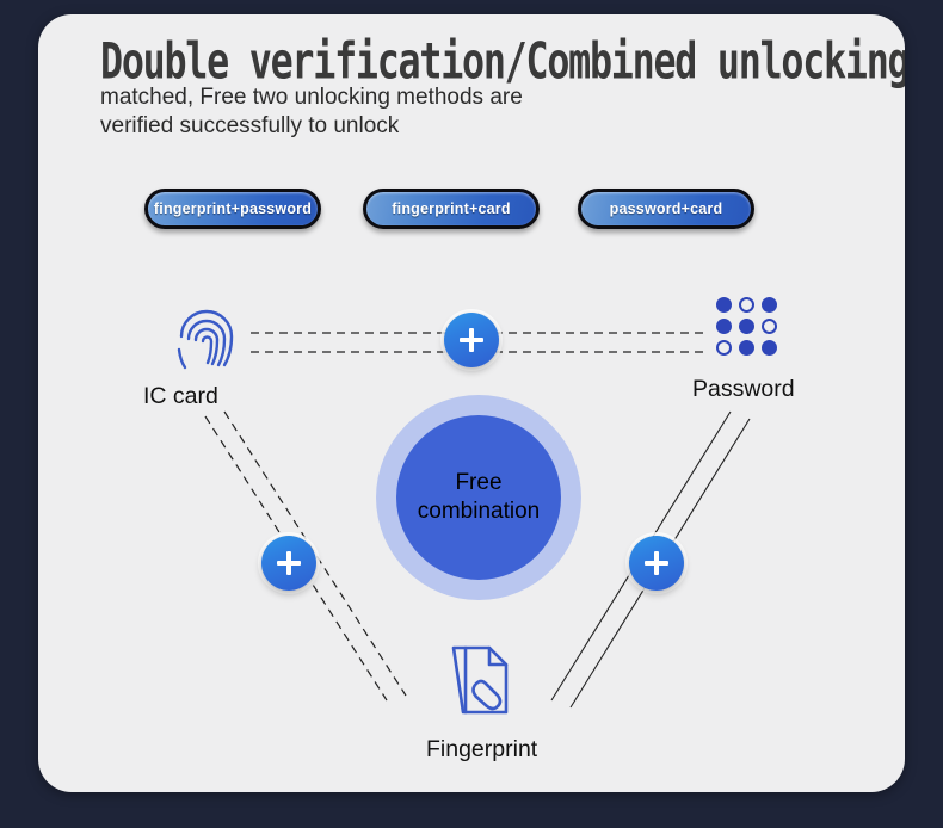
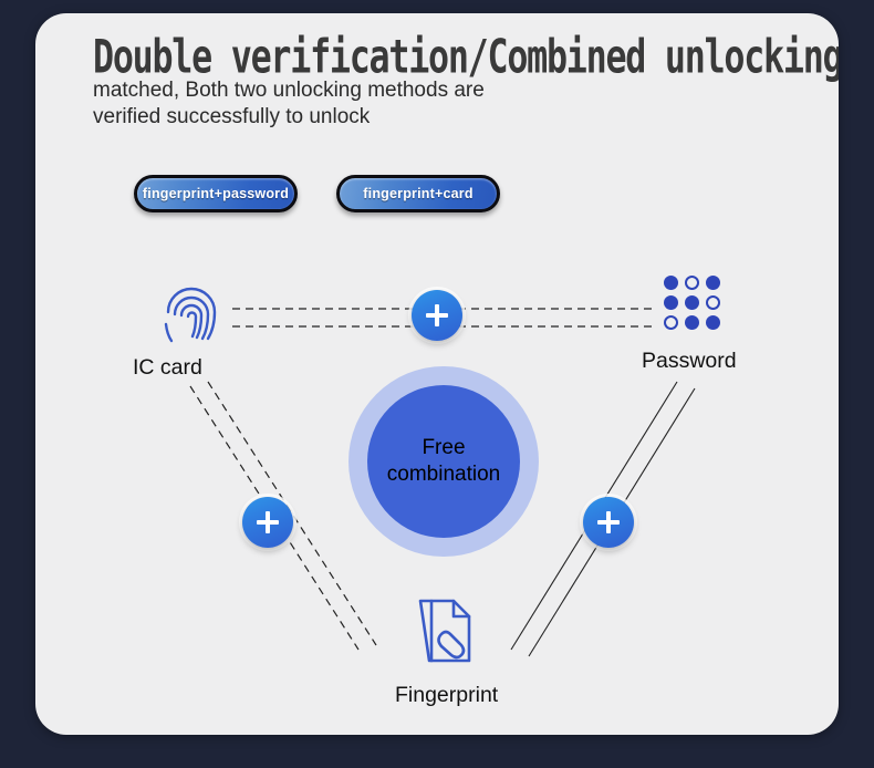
  Double verification/Combined unlocking
- matched, Free two unlocking methods are
+ matched, Both two unlocking methods are
  verified successfully to unlock
  fingerprint+password
  fingerprint+card
- password+card
  Free
  combination
  IC card
  Password
  Fingerprint
